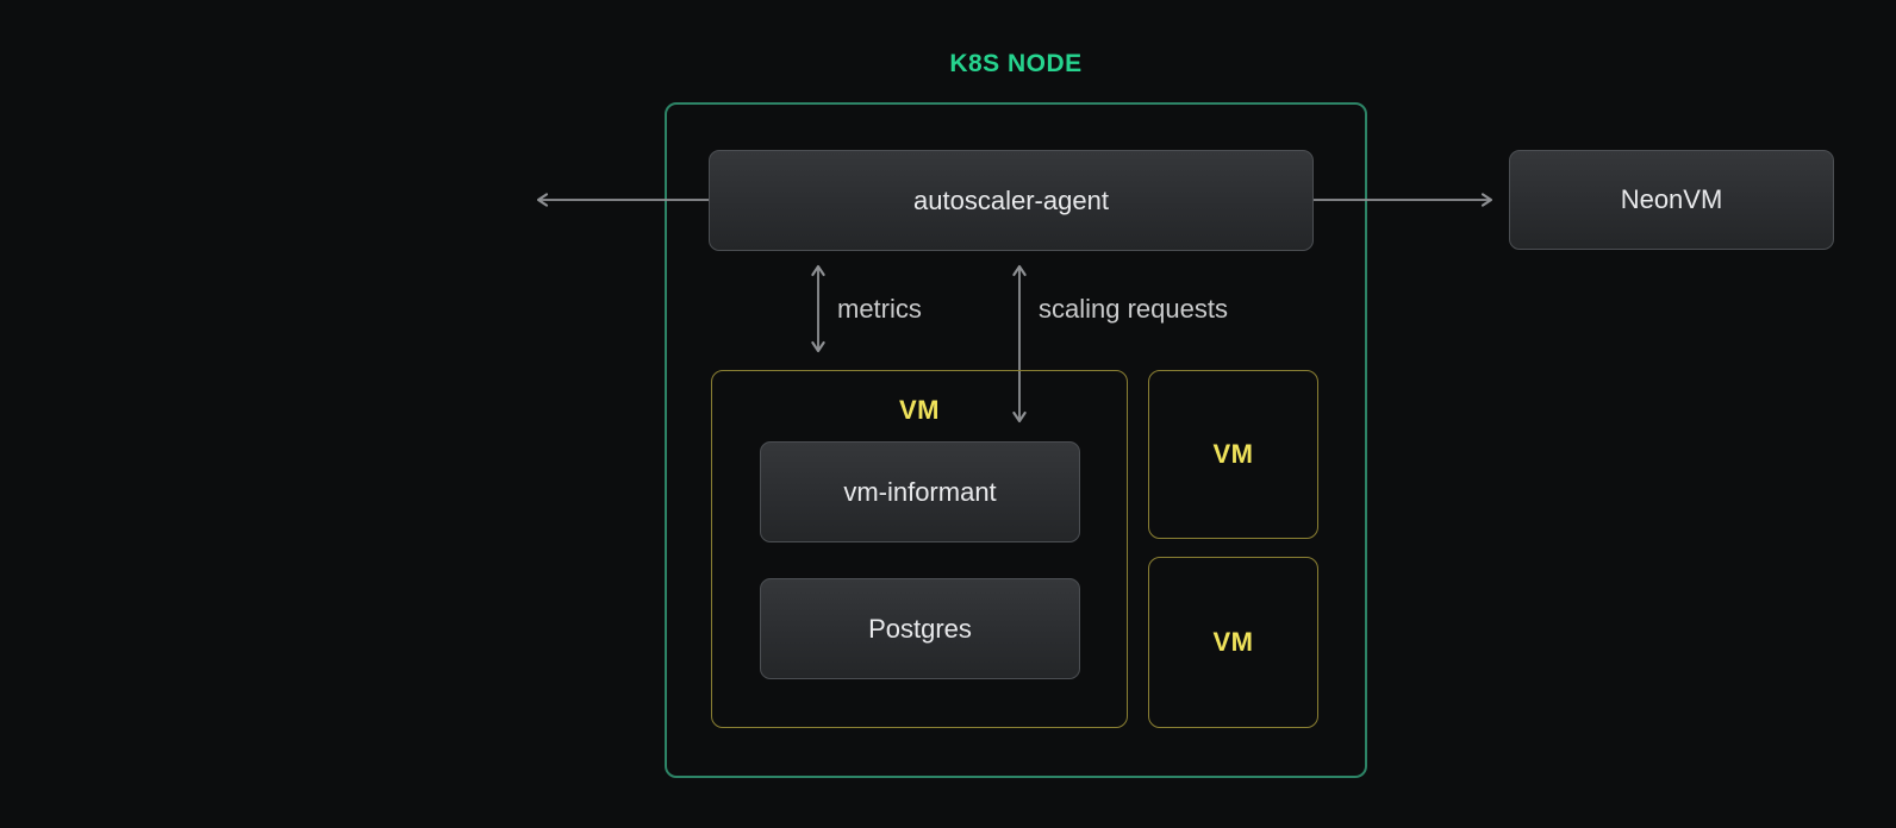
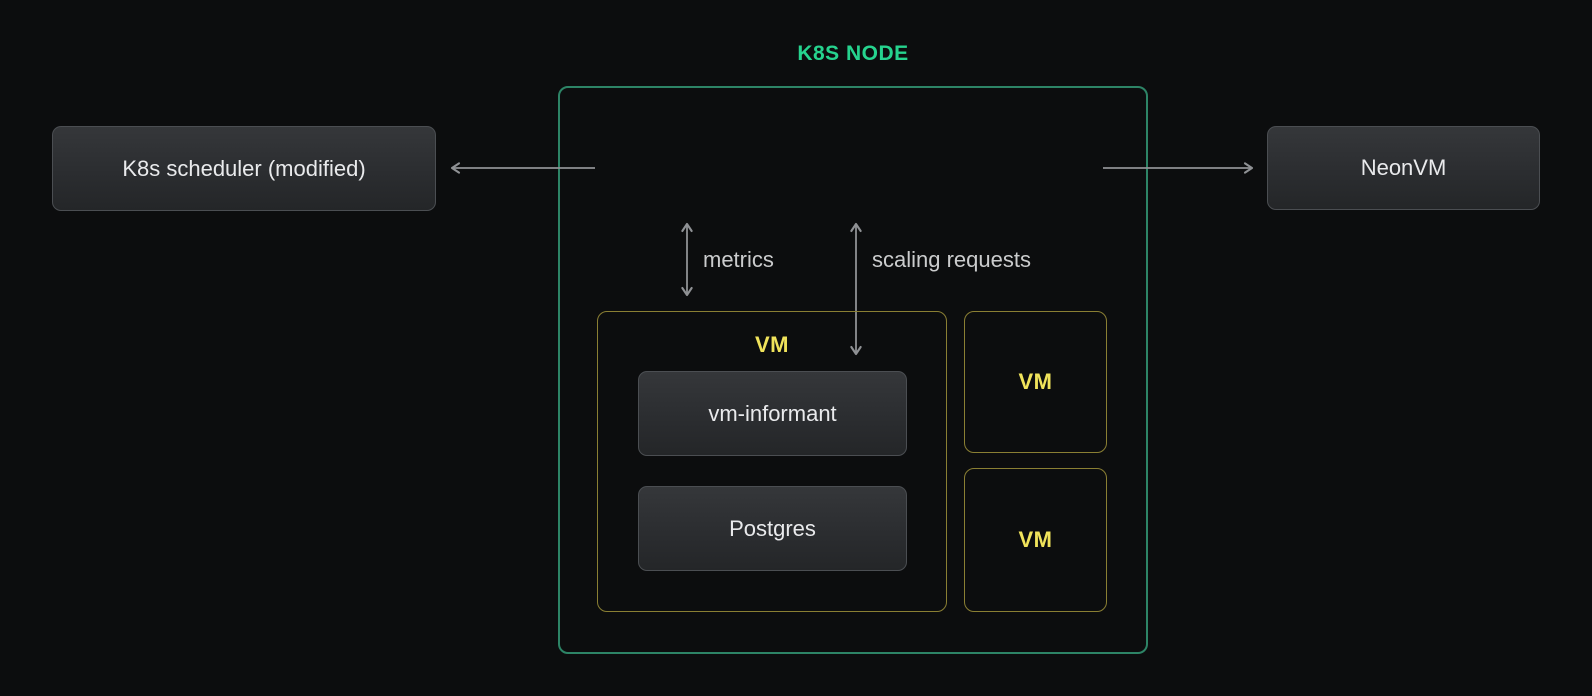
  K8S NODE
  metrics
  scaling requests
+ K8s scheduler (modified)
  NeonVM
- autoscaler-agent
  VM
  vm-informant
  Postgres
  VM
  VM
